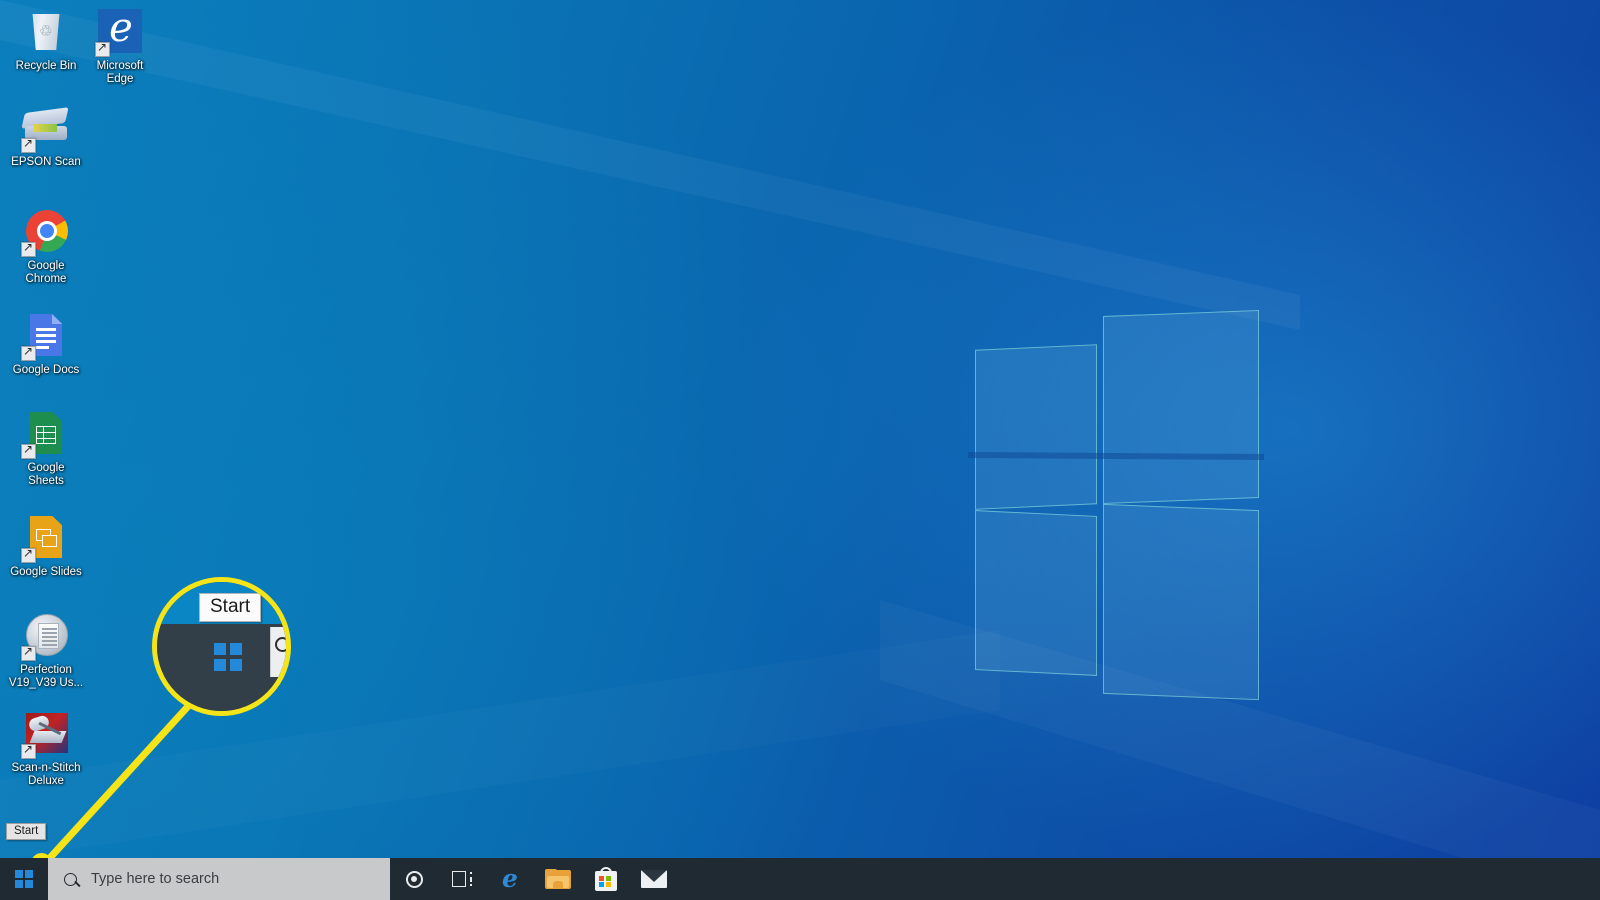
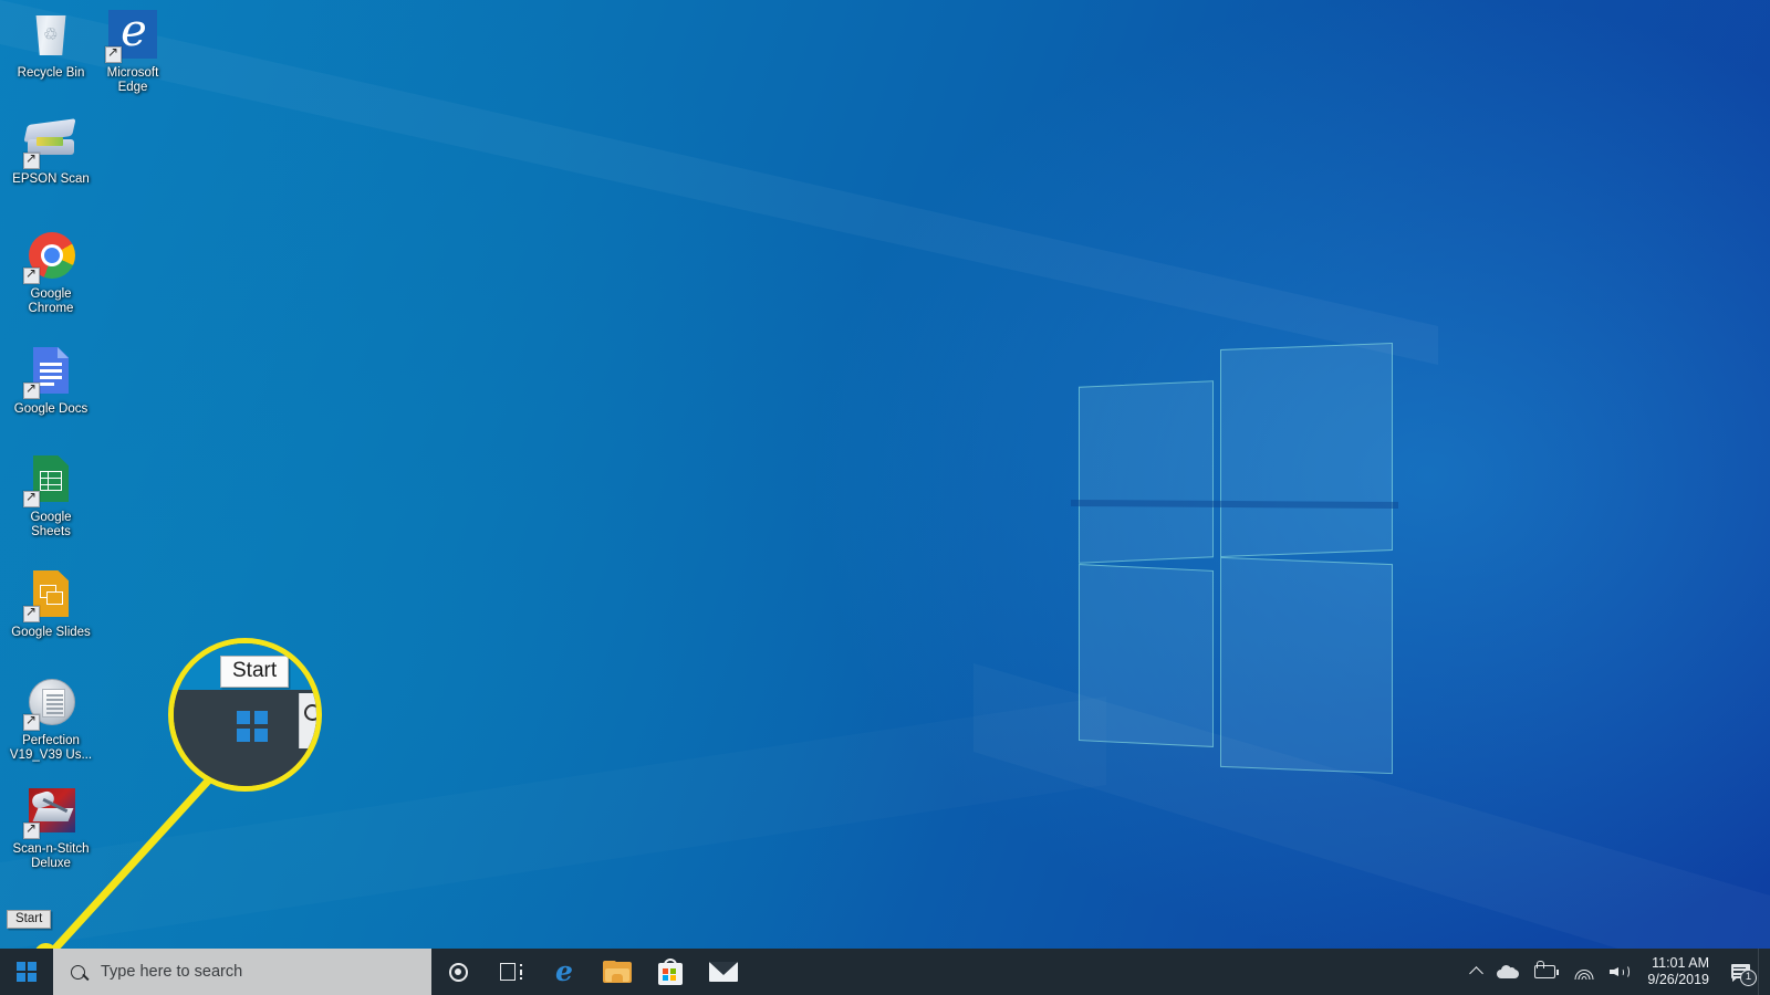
  ♲
  Recycle Bin
  e
  Microsoft Edge
  EPSON Scan
  Google Chrome
  Google Docs
  Google Sheets
  Google Slides
  Perfection V19_V39 Us...
  Scan-n-Stitch Deluxe
  Start
  Start
  Type here to search
  e
+ 11:01 AM
+ 9/26/2019
+ 1
